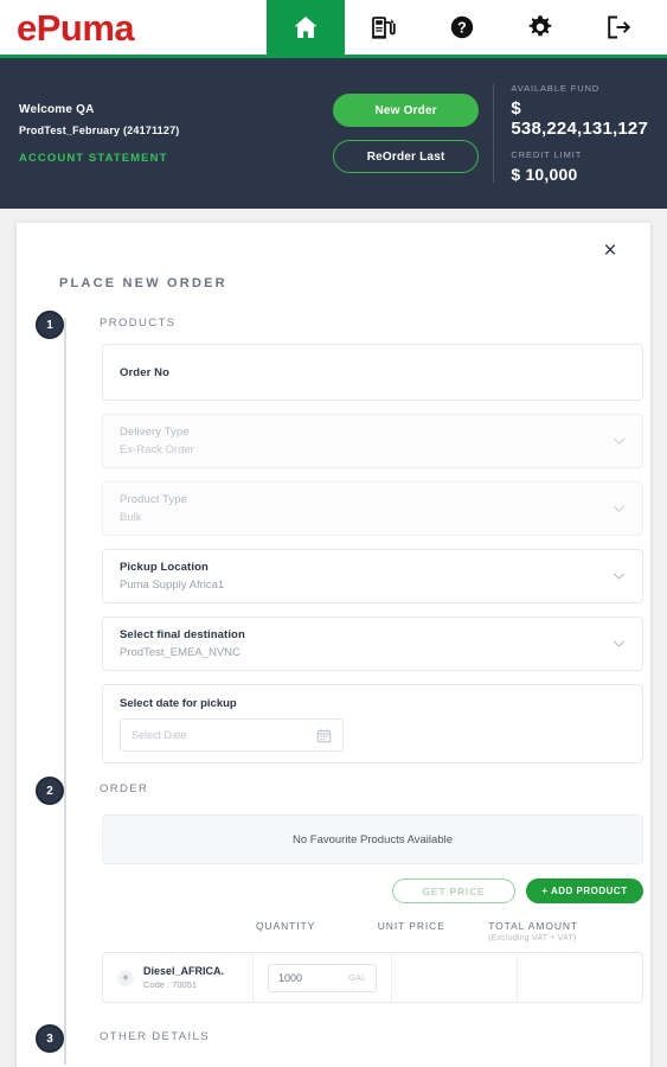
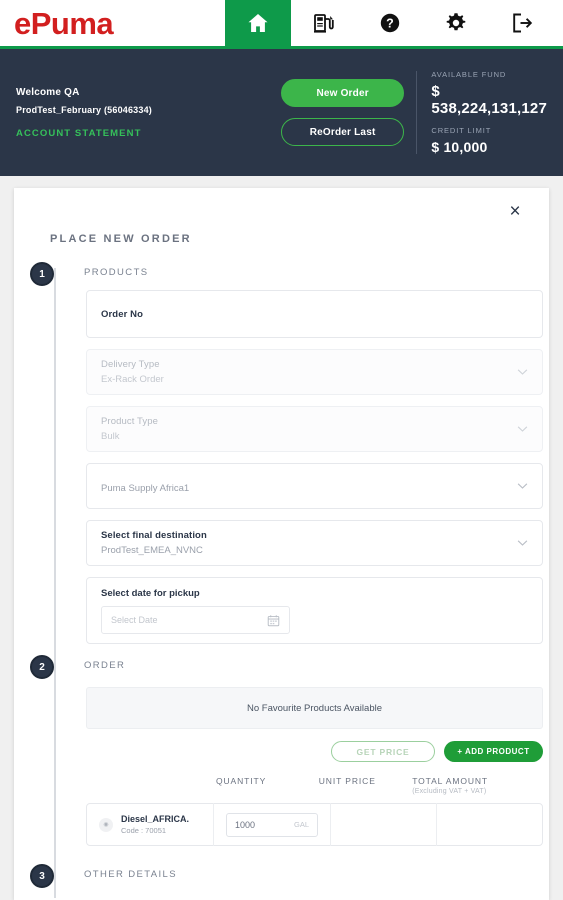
  ePuma
  ?
  Welcome QA
- ProdTest_February (24171127)
+ ProdTest_February (56046334)
  ACCOUNT STATEMENT
  New Order
  ReOrder Last
  AVAILABLE FUND
  $ 538,224,131,127
  CREDIT LIMIT
  $ 10,000
  ×
  PLACE NEW ORDER
  1
  PRODUCTS
  Order No
  Delivery Type
  Ex-Rack Order
  Product Type
  Bulk
- Pickup Location
  Puma Supply Africa1
  Select final destination
  ProdTest_EMEA_NVNC
  Select date for pickup
  Select Date
  2
  ORDER
  No Favourite Products Available
  GET PRICE
  + ADD PRODUCT
  QUANTITY
  UNIT PRICE
  TOTAL AMOUNT
  Diesel_AFRICA.
  Code : 70051
  1000
  GAL
  3
  OTHER DETAILS
